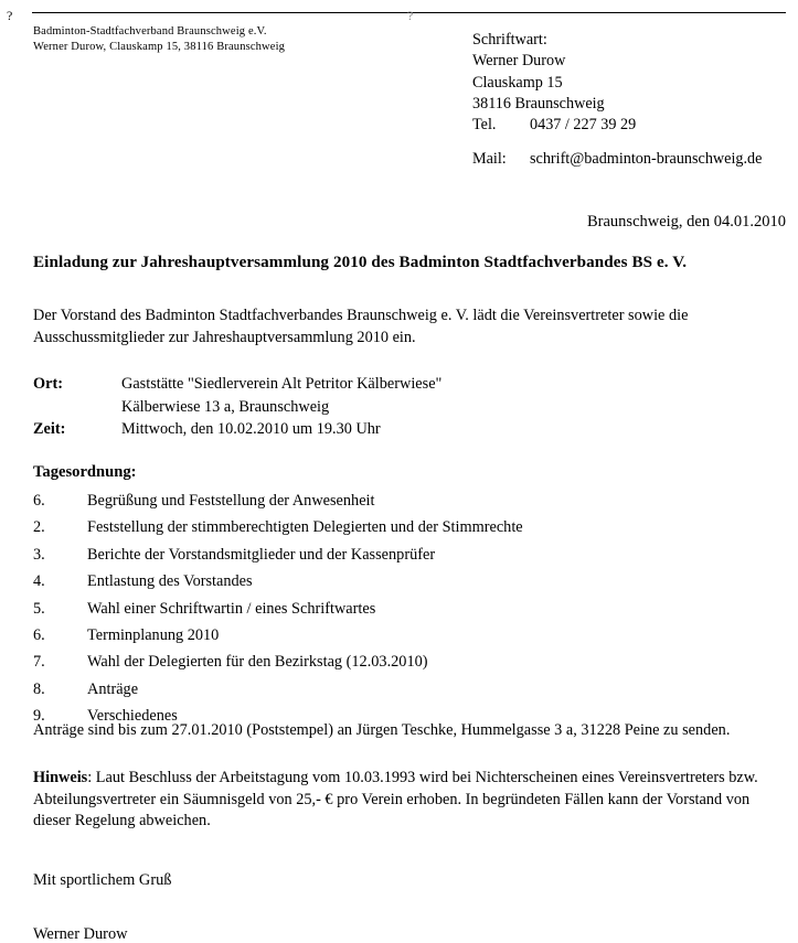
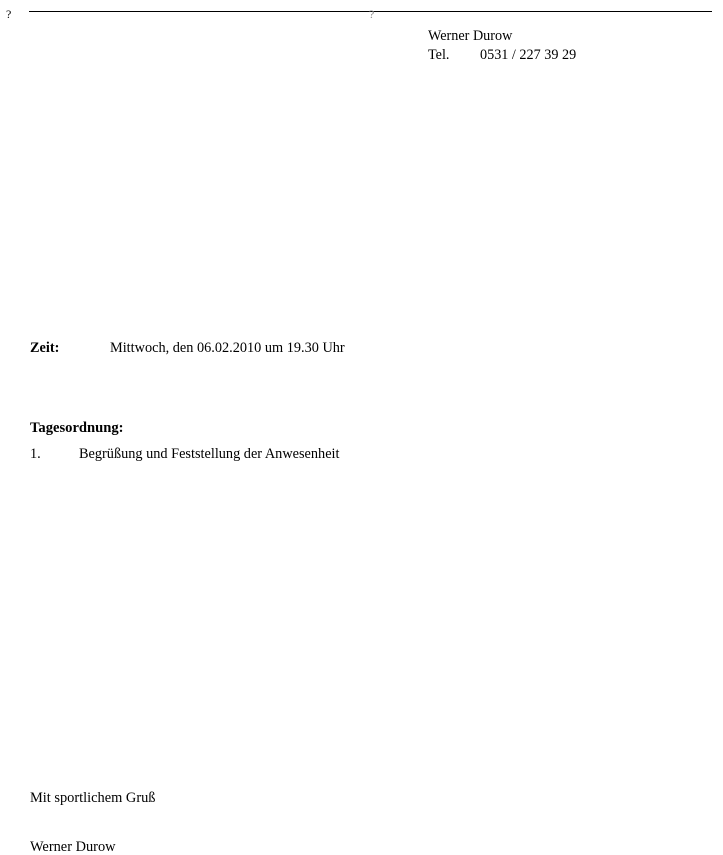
  ?
  ?
- Badminton-Stadtfachverband Braunschweig e.V.
- Werner Durow, Clauskamp 15, 38116 Braunschweig
- Schriftwart:
  Werner Durow
- Clauskamp 15
- 38116 Braunschweig
- Tel. 0437 / 227 39 29
+ Tel. 0531 / 227 39 29
- Mail: schrift@badminton-braunschweig.de
- Braunschweig, den 04.01.2010
- Einladung zur Jahreshauptversammlung 2010 des Badminton Stadtfachverbandes BS e. V.
- Der Vorstand des Badminton Stadtfachverbandes Braunschweig e. V. lädt die Vereinsvertreter sowie die Ausschussmitglieder zur Jahreshauptversammlung 2010 ein.
- Ort: Gaststätte "Siedlerverein Alt Petritor Kälberwiese"
- Kälberwiese 13 a, Braunschweig
- Zeit: Mittwoch, den 10.02.2010 um 19.30 Uhr
+ Zeit: Mittwoch, den 06.02.2010 um 19.30 Uhr
  Tagesordnung:
- 6. Begrüßung und Feststellung der Anwesenheit
+ 1. Begrüßung und Feststellung der Anwesenheit
- 2. Feststellung der stimmberechtigten Delegierten und der Stimmrechte
- 3. Berichte der Vorstandsmitglieder und der Kassenprüfer
- 4. Entlastung des Vorstandes
- 5. Wahl einer Schriftwartin / eines Schriftwartes
- 6. Terminplanung 2010
- 7. Wahl der Delegierten für den Bezirkstag (12.03.2010)
- 8. Anträge
- 9. Verschiedenes
- Anträge sind bis zum 27.01.2010 (Poststempel) an Jürgen Teschke, Hummelgasse 3 a, 31228 Peine zu senden.
- Hinweis: Laut Beschluss der Arbeitstagung vom 10.03.1993 wird bei Nichterscheinen eines Vereinsvertreters bzw. Abteilungsvertreter ein Säumnisgeld von 25,- € pro Verein erhoben. In begründeten Fällen kann der Vorstand von dieser Regelung abweichen.
  Mit sportlichem Gruß
  Werner Durow
